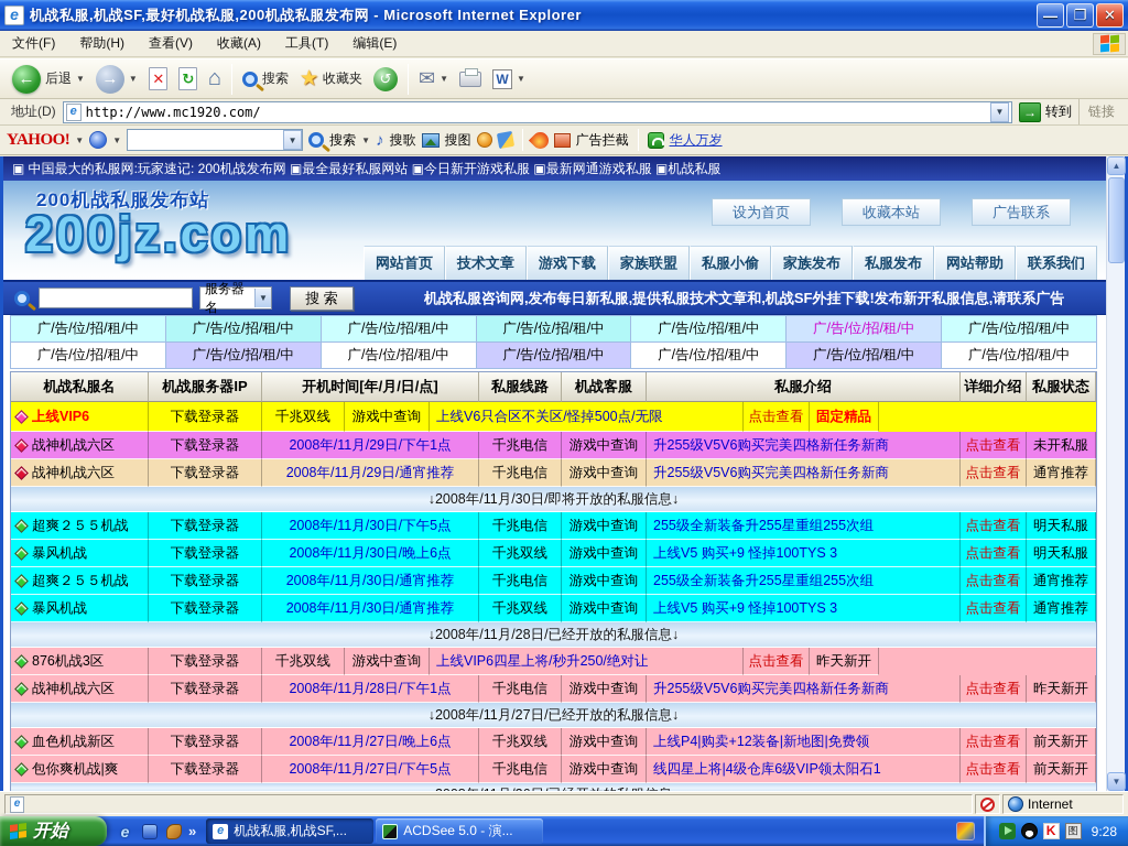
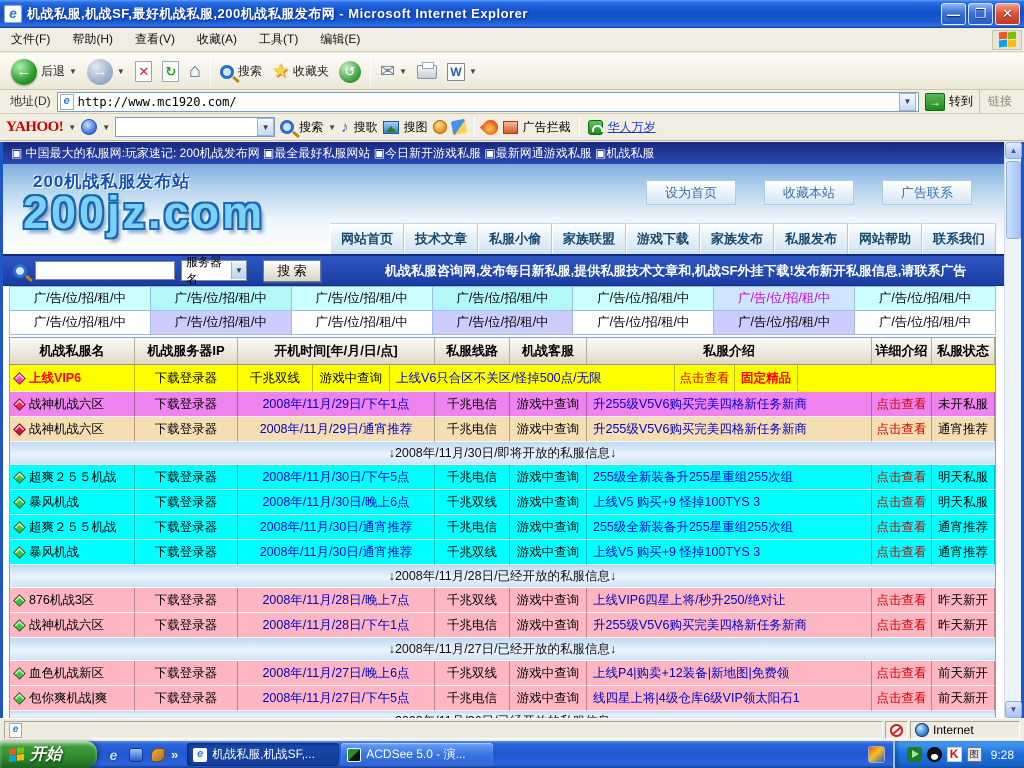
  e
  机战私服,机战SF,最好机战私服,200机战私服发布网 - Microsoft Internet Explorer
  —
  ❐
  ✕
  文件(F)
  帮助(H)
  查看(V)
  收藏(A)
  工具(T)
  编辑(E)
  ←
  后退
  ▼
  →
  ▼
  ✕
  ↻
  ⌂
  搜索
  ★
  收藏夹
  ↺
  ✉
  ▼
  W
  ▼
  地址(D)
  e
  http://www.mc1920.com/
  ▼
  →
  转到
  链接
  YAHOO!
  ▼
  ▼
  ▼
  搜索
  ▼
  ♪
  搜歌
  搜图
  广告拦截
  华人万岁
  ▣ 中国最大的私服网:玩家速记: 200机战发布网 ▣最全最好私服网站 ▣今日新开游戏私服 ▣最新网通游戏私服 ▣机战私服
  200机战私服发布站
  200jz.com
  设为首页
  收藏本站
  广告联系
  网站首页
  技术文章
- 游戏下载
+ 私服小偷
  家族联盟
- 私服小偷
+ 游戏下载
  家族发布
  私服发布
  网站帮助
  联系我们
  服务器名
  ▼
  搜 索
  机战私服咨询网,发布每日新私服,提供私服技术文章和,机战SF外挂下载!发布新开私服信息,请联系广告
  广/告/位/招/租/中
  广/告/位/招/租/中
  广/告/位/招/租/中
  广/告/位/招/租/中
  广/告/位/招/租/中
  广/告/位/招/租/中
  广/告/位/招/租/中
  广/告/位/招/租/中
  广/告/位/招/租/中
  广/告/位/招/租/中
  广/告/位/招/租/中
  广/告/位/招/租/中
  广/告/位/招/租/中
  广/告/位/招/租/中
  机战私服名
  机战服务器IP
  开机时间[年/月/日/点]
  私服线路
  机战客服
  私服介绍
  详细介绍
  私服状态
  上线VIP6
  下载登录器
  千兆双线
  游戏中查询
  上线V6只合区不关区/怪掉500点/无限
  点击查看
  固定精品
  战神机战六区
  下载登录器
  2008年/11月/29日/下午1点
  千兆电信
  游戏中查询
  升255级V5V6购买完美四格新任务新商
  点击查看
  未开私服
  战神机战六区
  下载登录器
  2008年/11月/29日/通宵推荐
  千兆电信
  游戏中查询
  升255级V5V6购买完美四格新任务新商
  点击查看
  通宵推荐
  ↓2008年/11月/30日/即将开放的私服信息↓
  超爽２５５机战
  下载登录器
  2008年/11月/30日/下午5点
  千兆电信
  游戏中查询
  255级全新装备升255星重组255次组
  点击查看
  明天私服
  暴风机战
  下载登录器
  2008年/11月/30日/晚上6点
  千兆双线
  游戏中查询
  上线V5 购买+9 怪掉100TYS 3
  点击查看
  明天私服
  超爽２５５机战
  下载登录器
  2008年/11月/30日/通宵推荐
  千兆电信
  游戏中查询
  255级全新装备升255星重组255次组
  点击查看
  通宵推荐
  暴风机战
  下载登录器
  2008年/11月/30日/通宵推荐
  千兆双线
  游戏中查询
  上线V5 购买+9 怪掉100TYS 3
  点击查看
  通宵推荐
  ↓2008年/11月/28日/已经开放的私服信息↓
  876机战3区
  下载登录器
+ 2008年/11月/28日/晚上7点
  千兆双线
  游戏中查询
  上线VIP6四星上将/秒升250/绝对让
  点击查看
  昨天新开
  战神机战六区
  下载登录器
  2008年/11月/28日/下午1点
  千兆电信
  游戏中查询
  升255级V5V6购买完美四格新任务新商
  点击查看
  昨天新开
  ↓2008年/11月/27日/已经开放的私服信息↓
  血色机战新区
  下载登录器
  2008年/11月/27日/晚上6点
  千兆双线
  游戏中查询
  上线P4|购卖+12装备|新地图|免费领
  点击查看
  前天新开
  包你爽机战|爽
  下载登录器
  2008年/11月/27日/下午5点
  千兆电信
  游戏中查询
  线四星上将|4级仓库6级VIP领太阳石1
  点击查看
  前天新开
  ▲
  ▼
  e
  Internet
  开始
  e
  »
  e
  机战私服,机战SF,...
  ACDSee 5.0 - 演...
  K
  图
  9:28
